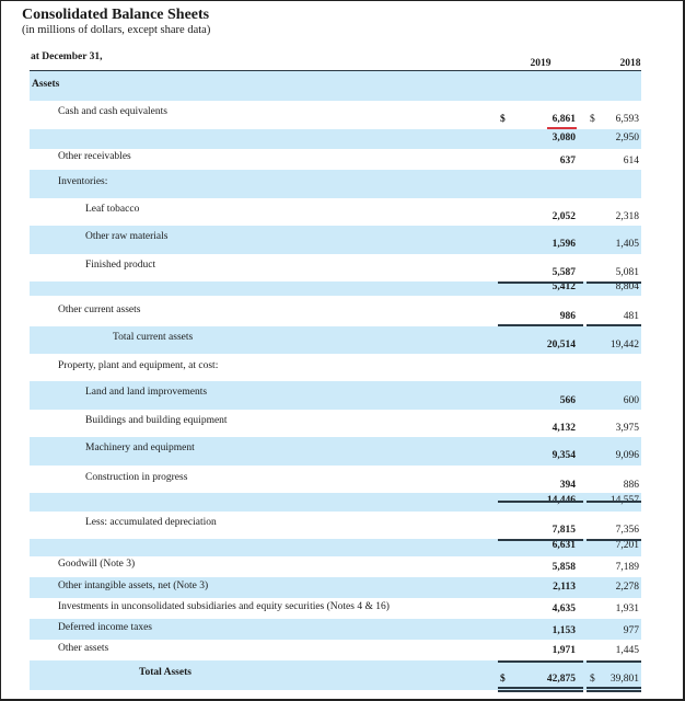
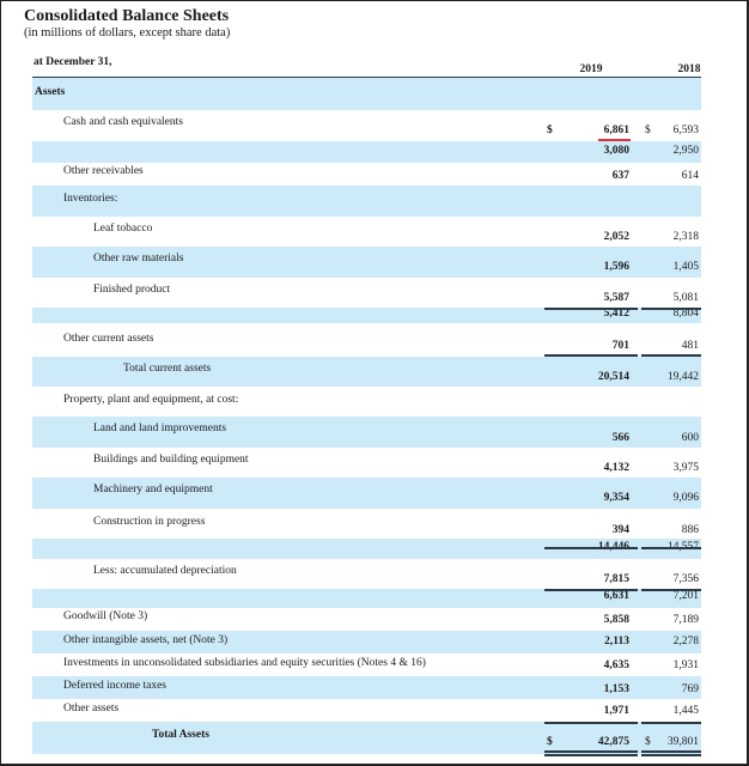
  Consolidated Balance Sheets
  (in millions of dollars, except share data)
  at December 31,
  2019
  2018
  Assets
  Cash and cash equivalents
  6,861
  6,593
  $
  $
  3,080
  2,950
  Other receivables
  637
  614
  Inventories:
  Leaf tobacco
  2,052
  2,318
  Other raw materials
  1,596
  1,405
  Finished product
  5,587
  5,081
  5,412
  8,804
  Other current assets
- 986
+ 701
  481
  Total current assets
  20,514
  19,442
  Property, plant and equipment, at cost:
  Land and land improvements
  566
  600
  Buildings and building equipment
  4,132
  3,975
  Machinery and equipment
  9,354
  9,096
  Construction in progress
  394
  886
  Less: accumulated depreciation
  7,815
  7,356
  6,631
  7,201
  Goodwill (Note 3)
  5,858
  7,189
  Other intangible assets, net (Note 3)
  2,113
  2,278
  Investments in unconsolidated subsidiaries and equity securities (Notes 4 & 16)
  4,635
  1,931
  Deferred income taxes
  1,153
- 977
+ 769
  Other assets
  1,971
  1,445
  Total Assets
  42,875
  39,801
  $
  $
